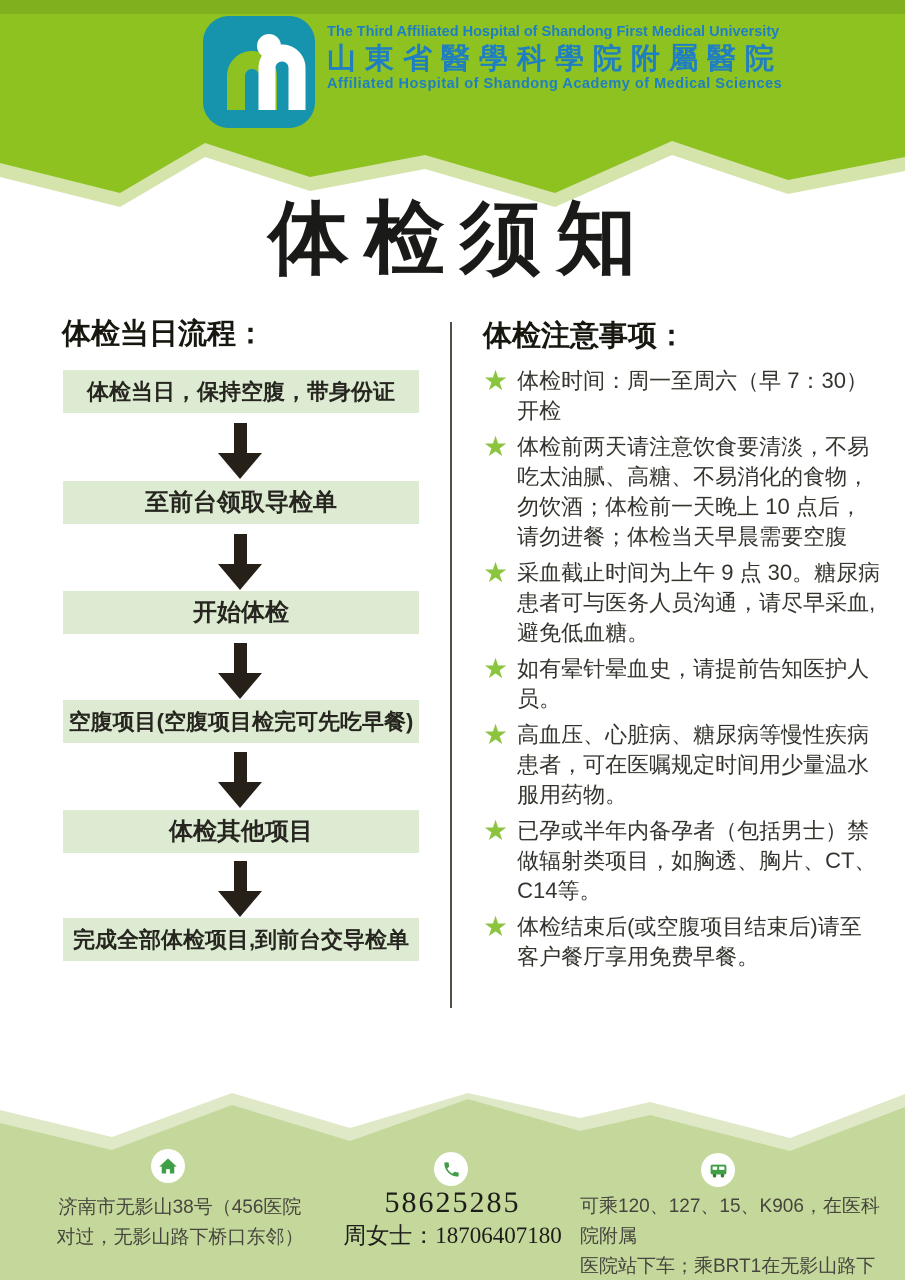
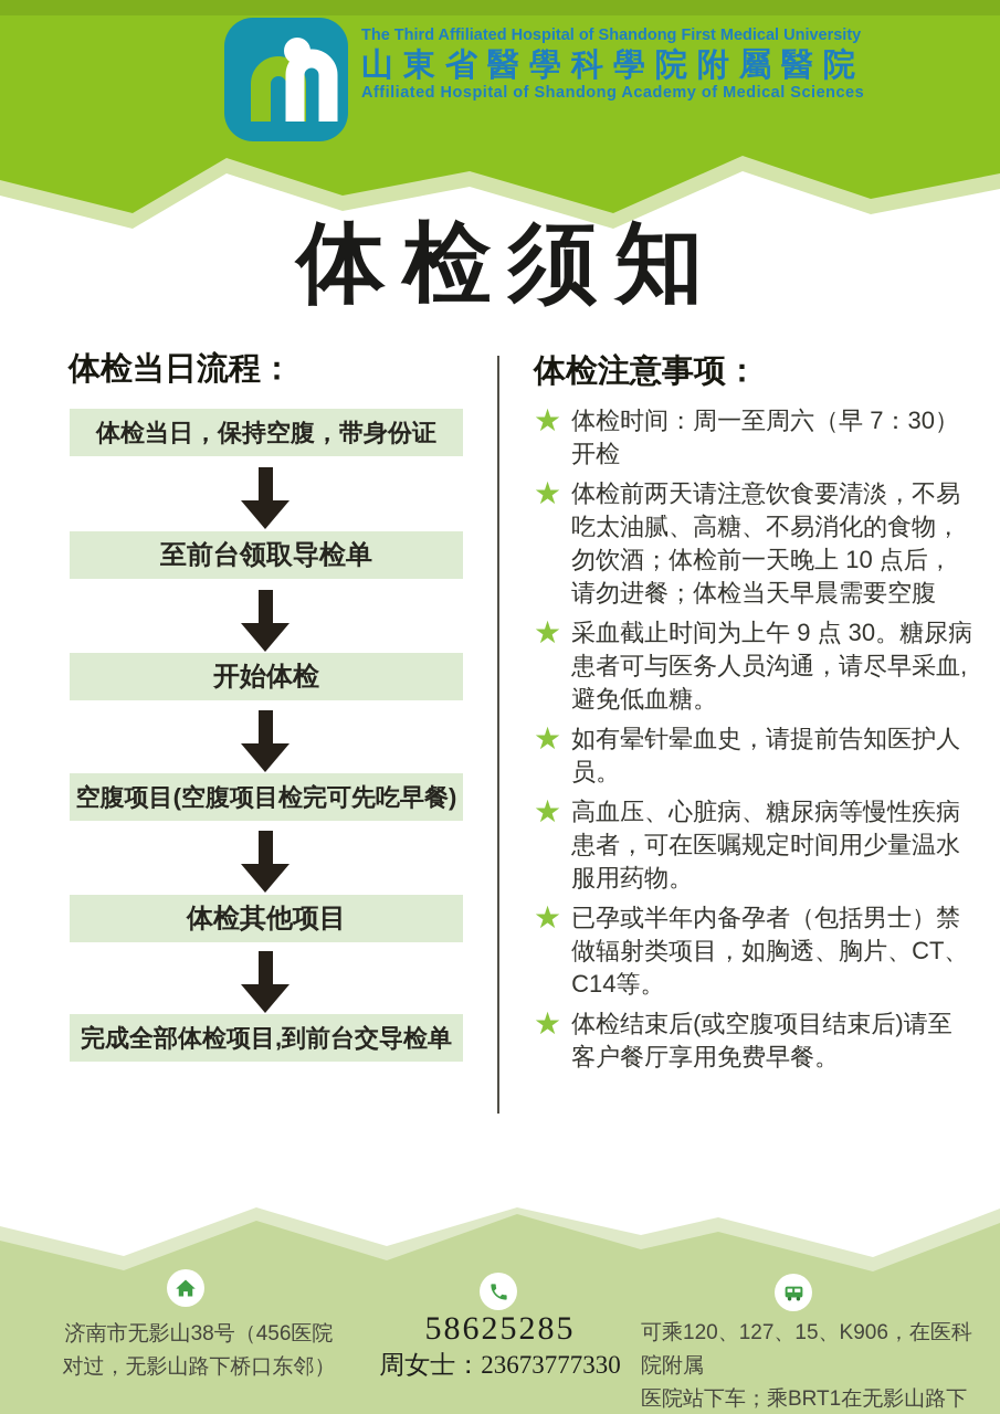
  The Third Affiliated Hospital of Shandong First Medical University
  山東省醫學科學院附屬醫院
  Affiliated Hospital of Shandong Academy of Medical Sciences
  体检须知
  体检当日流程：
  体检当日，保持空腹，带身份证
  至前台领取导检单
  开始体检
  空腹项目(空腹项目检完可先吃早餐)
  体检其他项目
  完成全部体检项目,到前台交导检单
  体检注意事项：
  ★
  体检时间：周一至周六（早 7：30）开检
  ★
  体检前两天请注意饮食要清淡，不易吃太油腻、高糖、不易消化的食物，勿饮酒；体检前一天晚上 10 点后，请勿进餐；体检当天早晨需要空腹
  ★
  采血截止时间为上午 9 点 30。糖尿病患者可与医务人员沟通，请尽早采血,避免低血糖。
  ★
  如有晕针晕血史，请提前告知医护人员。
  ★
  高血压、心脏病、糖尿病等慢性疾病患者，可在医嘱规定时间用少量温水服用药物。
  ★
  已孕或半年内备孕者（包括男士）禁做辐射类项目，如胸透、胸片、CT、C14等。
  ★
  体检结束后(或空腹项目结束后)请至客户餐厅享用免费早餐。
  济南市无影山38号（456医院
  对过，无影山路下桥口东邻）
  58625285
- 周女士：18706407180
+ 周女士：23673777330
  可乘120、127、15、K906，在医科院附属
  医院站下车；乘BRT1在无影山路下
